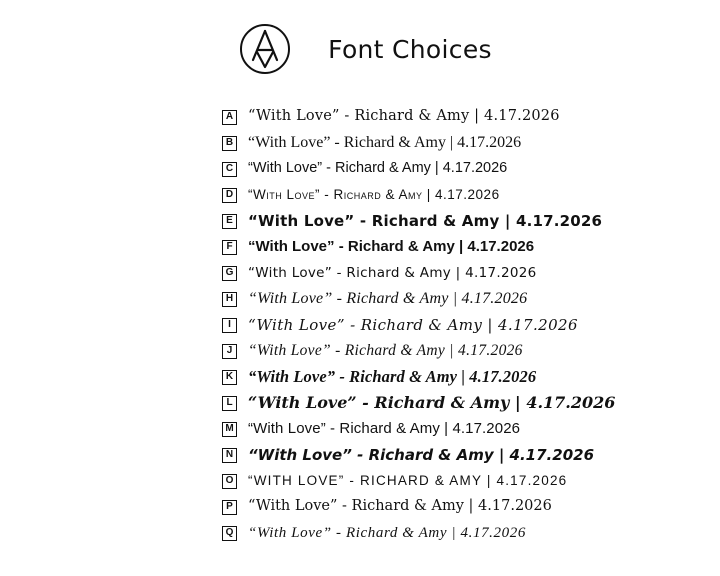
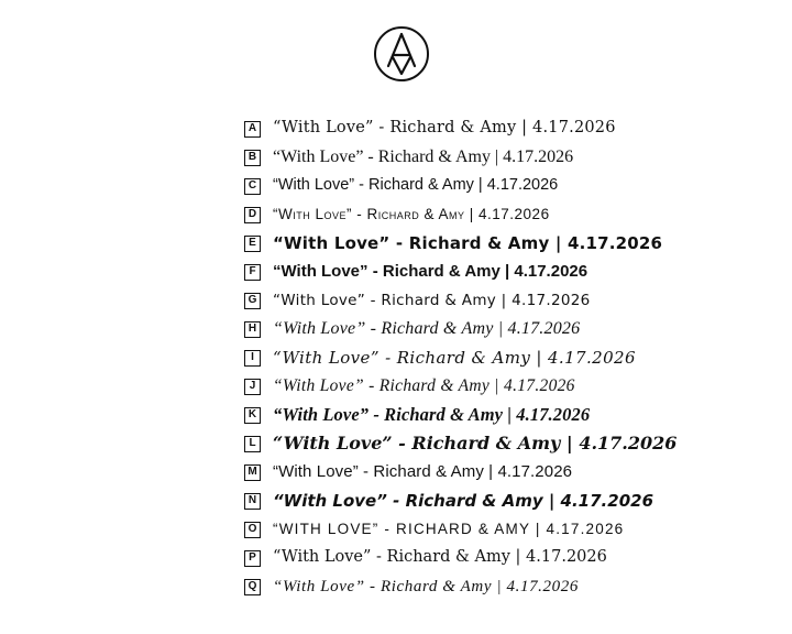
- Font Choices
  A
  “With Love” - Richard & Amy | 4.17.2026
  B
  “With Love” - Richard & Amy | 4.17.2026
  C
  “With Love” - Richard & Amy | 4.17.2026
  D
  “With Love” - Richard & Amy | 4.17.2026
  E
  “With Love” - Richard & Amy | 4.17.2026
  F
  “With Love” - Richard & Amy | 4.17.2026
  G
  “With Love” - Richard & Amy | 4.17.2026
  H
  “With Love” - Richard & Amy | 4.17.2026
  I
  “With Love” - Richard & Amy | 4.17.2026
  J
  “With Love” - Richard & Amy | 4.17.2026
  K
  “With Love” - Richard & Amy | 4.17.2026
  L
  “With Love” - Richard & Amy | 4.17.2026
  M
  “With Love” - Richard & Amy | 4.17.2026
  N
  “With Love” - Richard & Amy | 4.17.2026
  O
  “WITH LOVE” - RICHARD & AMY | 4.17.2026
  P
  “With Love” - Richard & Amy | 4.17.2026
  Q
  “With Love” - Richard & Amy | 4.17.2026
